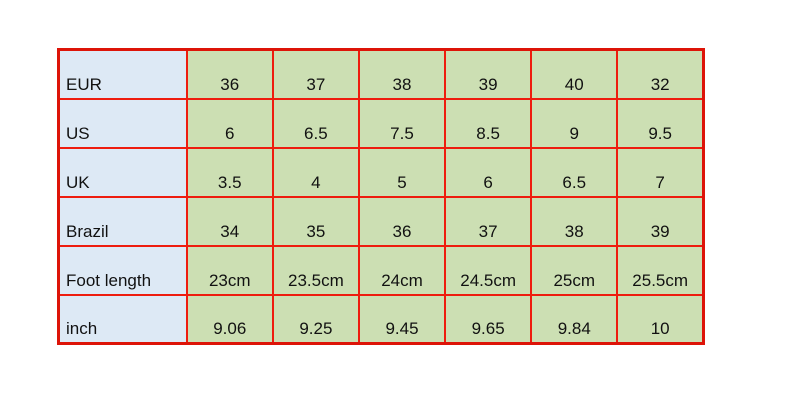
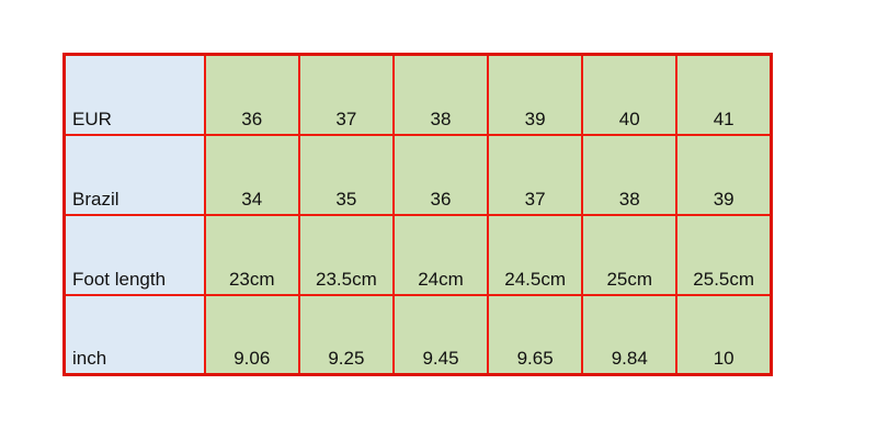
- EUR	36	37	38	39	40	32
+ EUR	36	37	38	39	40	41
- US	6	6.5	7.5	8.5	9	9.5
- UK	3.5	4	5	6	6.5	7
  Brazil	34	35	36	37	38	39
  Foot length	23cm	23.5cm	24cm	24.5cm	25cm	25.5cm
  inch	9.06	9.25	9.45	9.65	9.84	10
